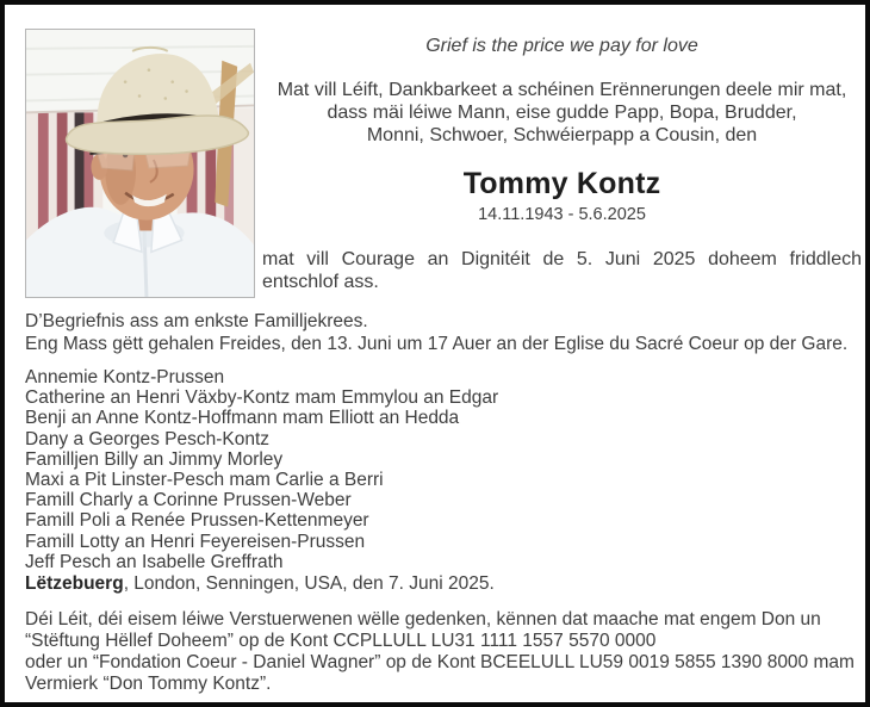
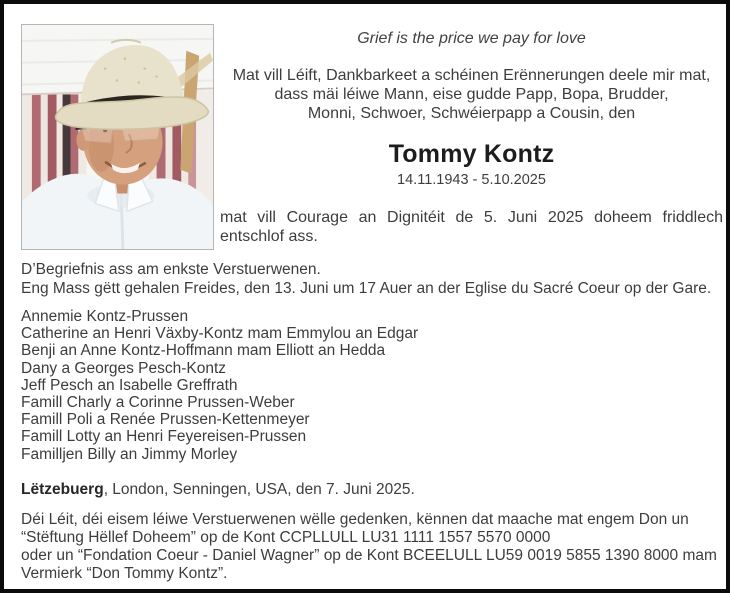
  Grief is the price we pay for love
  Mat vill Léift, Dankbarkeet a schéinen Erënnerungen deele mir mat,
  dass mäi léiwe Mann, eise gudde Papp, Bopa, Brudder,
  Monni, Schwoer, Schwéierpapp a Cousin, den
  Tommy Kontz
- 14.11.1943 - 5.6.2025
+ 14.11.1943 - 5.10.2025
  mat vill Courage an Dignitéit de 5. Juni 2025 doheem friddlech entschlof ass.
- D’Begriefnis ass am enkste Familljekrees.
+ D’Begriefnis ass am enkste Verstuerwenen.
  Eng Mass gëtt gehalen Freides, den 13. Juni um 17 Auer an der Eglise du Sacré Coeur op der Gare.
  Annemie Kontz-Prussen
  Catherine an Henri Växby-Kontz mam Emmylou an Edgar
  Benji an Anne Kontz-Hoffmann mam Elliott an Hedda
  Dany a Georges Pesch-Kontz
- Familljen Billy an Jimmy Morley
+ Jeff Pesch an Isabelle Greffrath
- Maxi a Pit Linster-Pesch mam Carlie a Berri
  Famill Charly a Corinne Prussen-Weber
  Famill Poli a Renée Prussen-Kettenmeyer
  Famill Lotty an Henri Feyereisen-Prussen
- Jeff Pesch an Isabelle Greffrath
+ Familljen Billy an Jimmy Morley
  Lëtzebuerg, London, Senningen, USA, den 7. Juni 2025.
  Déi Léit, déi eisem léiwe Verstuerwenen wëlle gedenken, kënnen dat maache mat engem Don un
  “Stëftung Hëllef Doheem” op de Kont CCPLLULL LU31 1111 1557 5570 0000
  oder un “Fondation Coeur - Daniel Wagner” op de Kont BCEELULL LU59 0019 5855 1390 8000 mam
  Vermierk “Don Tommy Kontz”.
